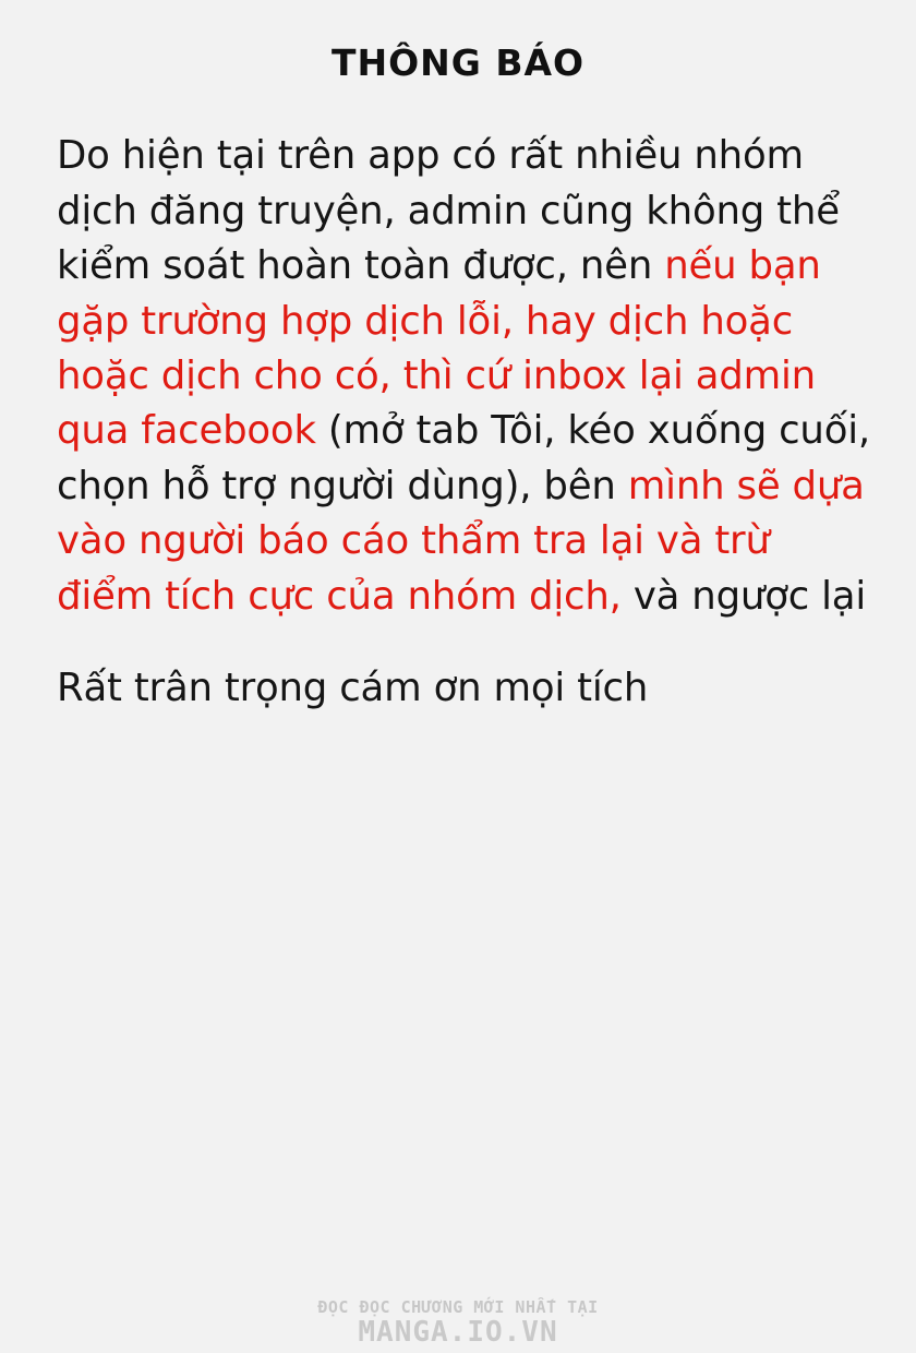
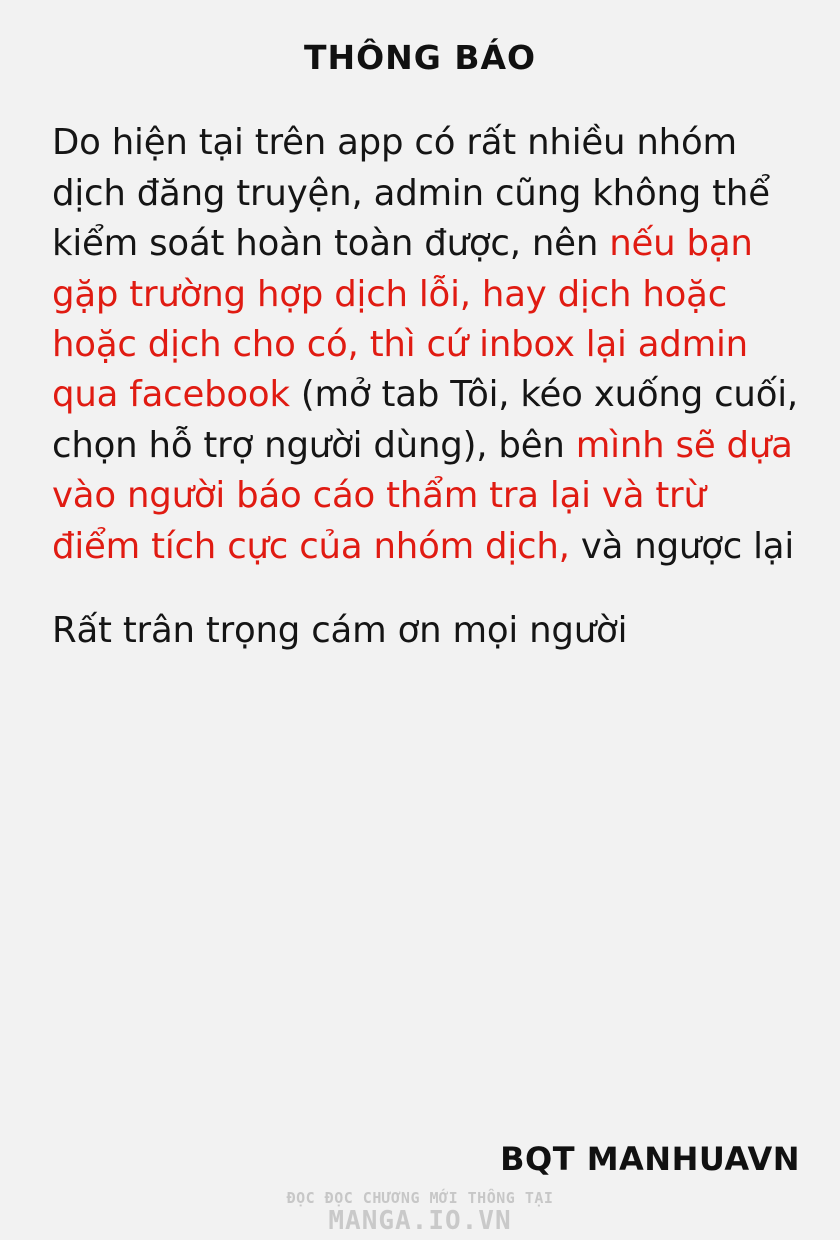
  THÔNG BÁO
  Do hiện tại trên app có rất nhiều nhóm dịch đăng truyện, admin cũng không thể kiểm soát hoàn toàn được, nên nếu bạn gặp trường hợp dịch lỗi, hay dịch hoặc hoặc dịch cho có, thì cứ inbox lại admin qua facebook (mở tab Tôi, kéo xuống cuối, chọn hỗ trợ người dùng), bên mình sẽ dựa vào người báo cáo thẩm tra lại và trừ điểm tích cực của nhóm dịch, và ngược lại
- Rất trân trọng cám ơn mọi tích
+ Rất trân trọng cám ơn mọi người
+ BQT MANHUAVN
- ĐỌC ĐỌC CHƯƠNG MỚI NHẤT TẠI
+ ĐỌC ĐỌC CHƯƠNG MỚI THÔNG TẠI
  MANGA.IO.VN
